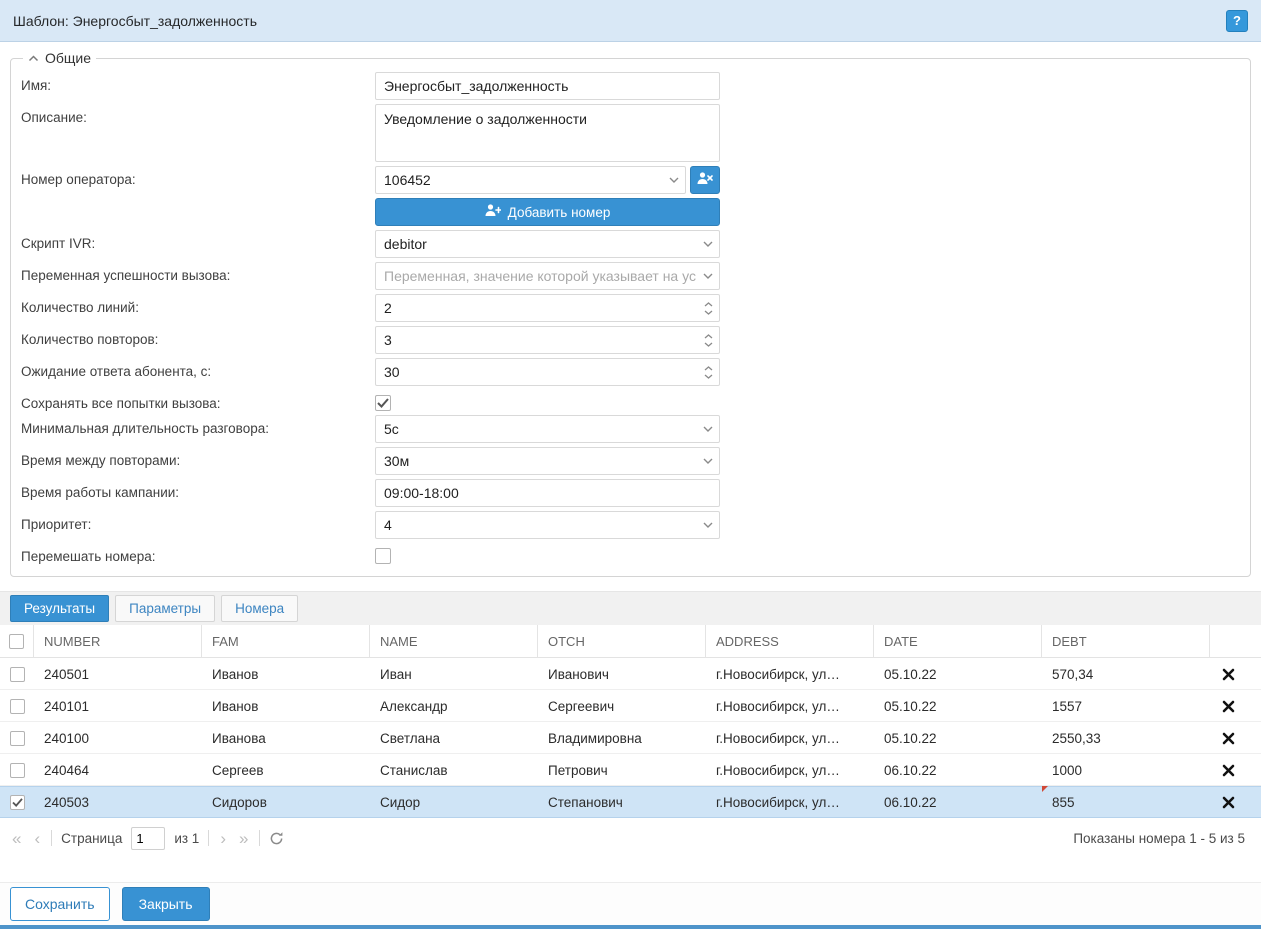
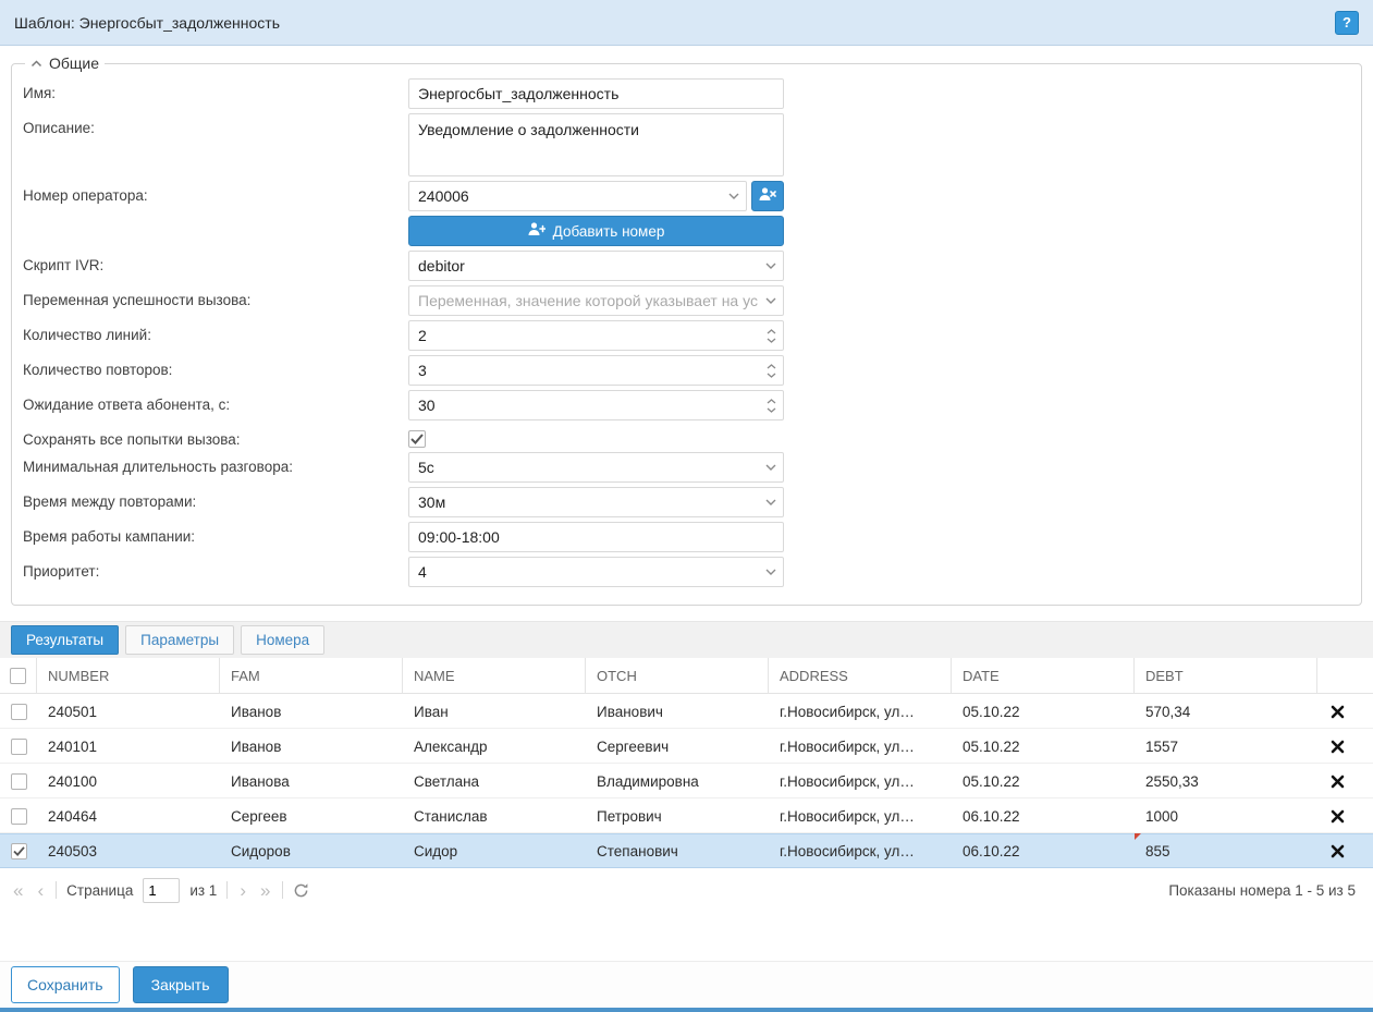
  Шаблон: Энергосбыт_задолженность
  ?
  Общие
  Имя:
  Энергосбыт_задолженность
  Описание:
  Уведомление о задолженности
  Номер оператора:
- 106452
+ 240006
  Добавить номер
  Скрипт IVR:
  debitor
  Переменная успешности вызова:
  Переменная, значение которой указывает на ус
  Количество линий:
  2
  Количество повторов:
  3
  Ожидание ответа абонента, с:
  30
  Сохранять все попытки вызова:
  Минимальная длительность разговора:
  5с
  Время между повторами:
  30м
  Время работы кампании:
  09:00-18:00
  Приоритет:
  4
- Перемешать номера:
  Результаты
  Параметры
  Номера
  NUMBER
  FAM
  NAME
  OTCH
  ADDRESS
  DATE
  DEBT
  240501
  Иванов
  Иван
  Иванович
  г.Новосибирск, ул…
  05.10.22
  570,34
  240101
  Иванов
  Александр
  Сергеевич
  г.Новосибирск, ул…
  05.10.22
  1557
  240100
  Иванова
  Светлана
  Владимировна
  г.Новосибирск, ул…
  05.10.22
  2550,33
  240464
  Сергеев
  Станислав
  Петрович
  г.Новосибирск, ул…
  06.10.22
  1000
  240503
  Сидоров
  Сидор
  Степанович
  г.Новосибирск, ул…
  06.10.22
  855
  «
  ‹
  Страница
  1
  из 1
  ›
  »
  Показаны номера 1 - 5 из 5
  Сохранить
  Закрыть
